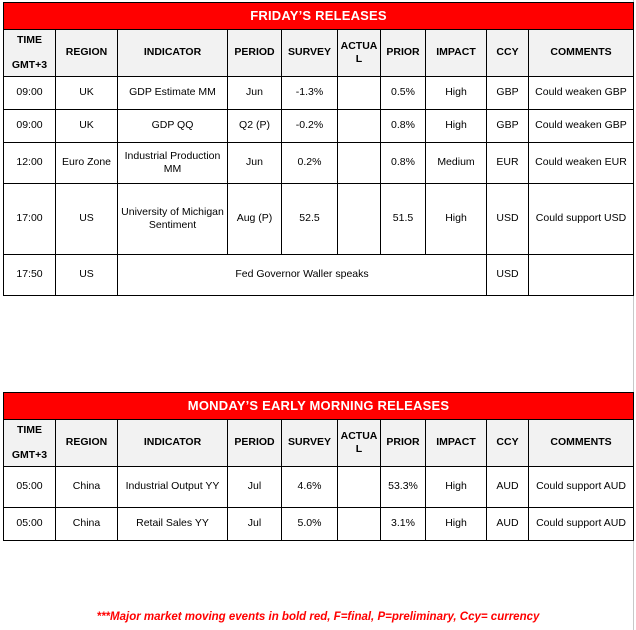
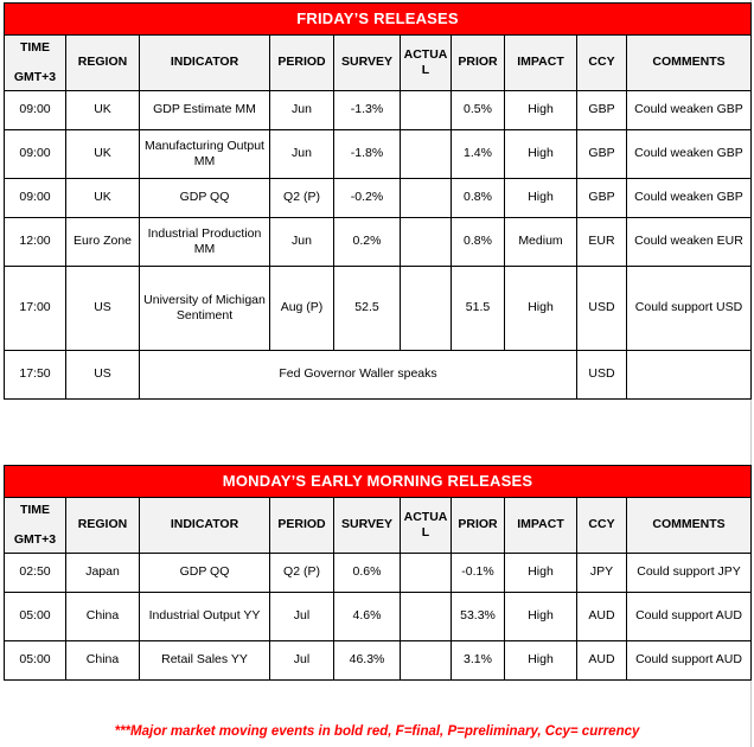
  FRIDAY’S RELEASES
  TIMEGMT+3	REGION	INDICATOR	PERIOD	SURVEY	ACTUAL	PRIOR	IMPACT	CCY	COMMENTS
  09:00	UK	GDP Estimate MM	Jun	-1.3%		0.5%	High	GBP	Could weaken GBP
+ 09:00	UK	Manufacturing Output MM	Jun	-1.8%		1.4%	High	GBP	Could weaken GBP
  09:00	UK	GDP QQ	Q2 (P)	-0.2%		0.8%	High	GBP	Could weaken GBP
  12:00	Euro Zone	Industrial Production MM	Jun	0.2%		0.8%	Medium	EUR	Could weaken EUR
  17:00	US	University of Michigan Sentiment	Aug (P)	52.5		51.5	High	USD	Could support USD
  17:50	US	Fed Governor Waller speaks	USD
  MONDAY’S EARLY MORNING RELEASES
  TIMEGMT+3	REGION	INDICATOR	PERIOD	SURVEY	ACTUAL	PRIOR	IMPACT	CCY	COMMENTS
+ 02:50	Japan	GDP QQ	Q2 (P)	0.6%		-0.1%	High	JPY	Could support JPY
  05:00	China	Industrial Output YY	Jul	4.6%		53.3%	High	AUD	Could support AUD
- 05:00	China	Retail Sales YY	Jul	5.0%		3.1%	High	AUD	Could support AUD
+ 05:00	China	Retail Sales YY	Jul	46.3%		3.1%	High	AUD	Could support AUD
  ***Major market moving events in bold red, F=final, P=preliminary, Ccy= currency
